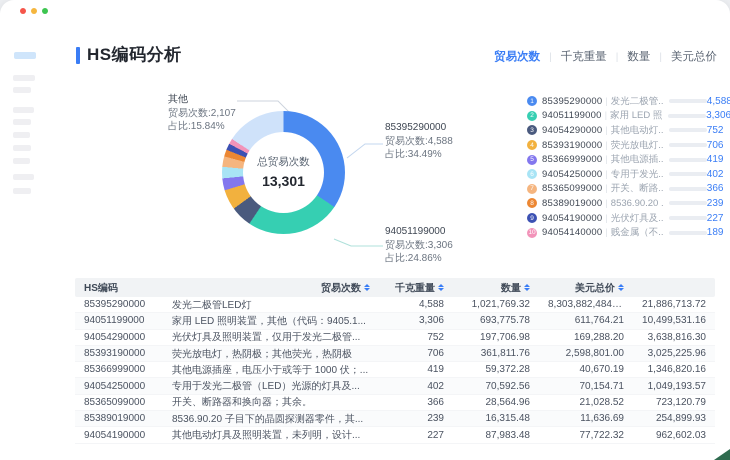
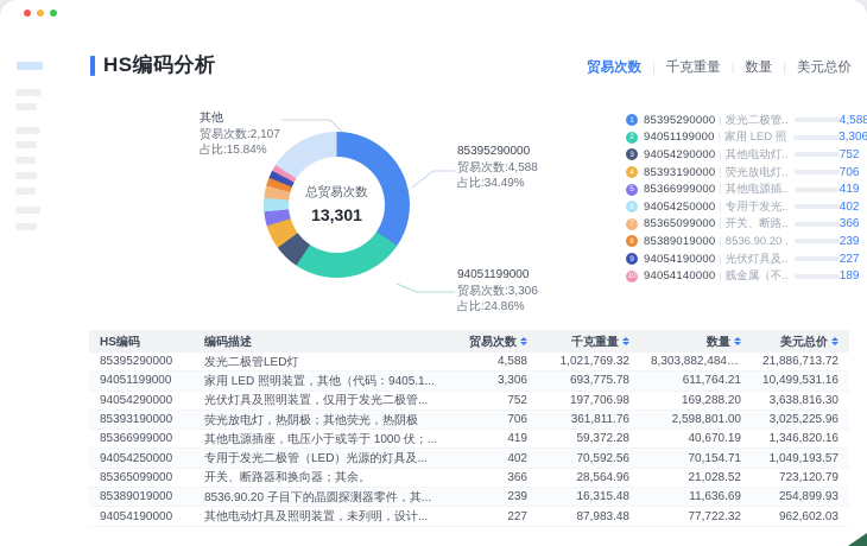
  HS编码分析
  贸易次数
  |
  千克重量
  数量
  |
  美元总价
  总贸易次数
  13,301
  85395290000
  贸易次数:4,588
  占比:34.49%
  94051199000
  贸易次数:3,306
  占比:24.86%
  其他
  贸易次数:2,107
  占比:15.84%
  85395290000
  |
  发光二极管..
  4,588
  94051199000
  3,306
  94054290000
  |
  其他电动灯..
  752
  85393190000
  |
  荧光放电灯..
  706
  85366999000
  |
  其他电源插..
  419
  94054250000
  |
  专用于发光..
  402
  85365099000
  |
  开关、断路..
  366
  85389019000
  |
  8536.90.20 .
  239
  94054190000
  |
  光伏灯具及..
  227
  94054140000
  |
  贱金属（不..
  189
  HS编码
+ 编码描述
  贸易次数
  千克重量
  数量
  美元总价
  85395290000
  发光二极管LED灯
  4,588
  1,021,769.32
  8,303,882,484.00
  21,886,713.72
  94051199000
  家用 LED 照明装置，其他（代码：9405.1...
  3,306
  693,775.78
  611,764.21
  10,499,531.16
  94054290000
  光伏灯具及照明装置，仅用于发光二极管...
  752
  197,706.98
  169,288.20
  3,638,816.30
  85393190000
  荧光放电灯，热阴极；其他荧光，热阴极
  706
  361,811.76
  2,598,801.00
  3,025,225.96
  85366999000
  其他电源插座，电压小于或等于 1000 伏；...
  419
  59,372.28
  40,670.19
  1,346,820.16
  94054250000
  专用于发光二极管（LED）光源的灯具及...
  402
  70,592.56
  70,154.71
  1,049,193.57
  85365099000
  开关、断路器和换向器；其余。
  366
  28,564.96
  21,028.52
  723,120.79
  85389019000
  8536.90.20 子目下的晶圆探测器零件，其...
  239
  16,315.48
  11,636.69
  254,899.93
  94054190000
  其他电动灯具及照明装置，未列明，设计...
  227
  87,983.48
  77,722.32
  962,602.03
